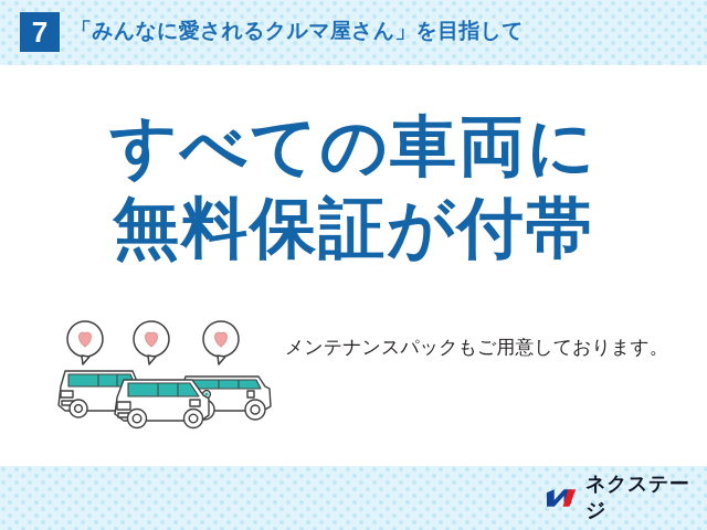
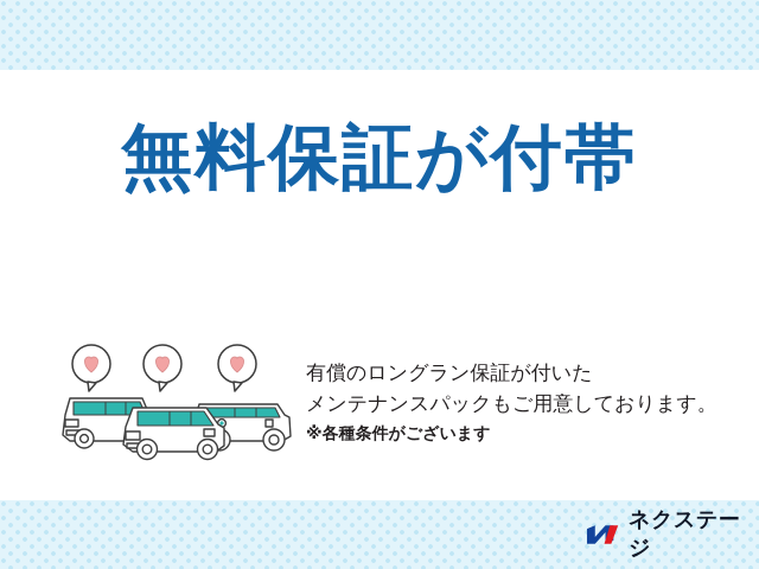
- 7
- 「みんなに愛されるクルマ屋さん」を目指して
- すべての車両に
  無料保証が付帯
+ 有償のロングラン保証が付いた
  メンテナンスパックもご用意しております。
+ ※各種条件がございます
  ネクステージ
